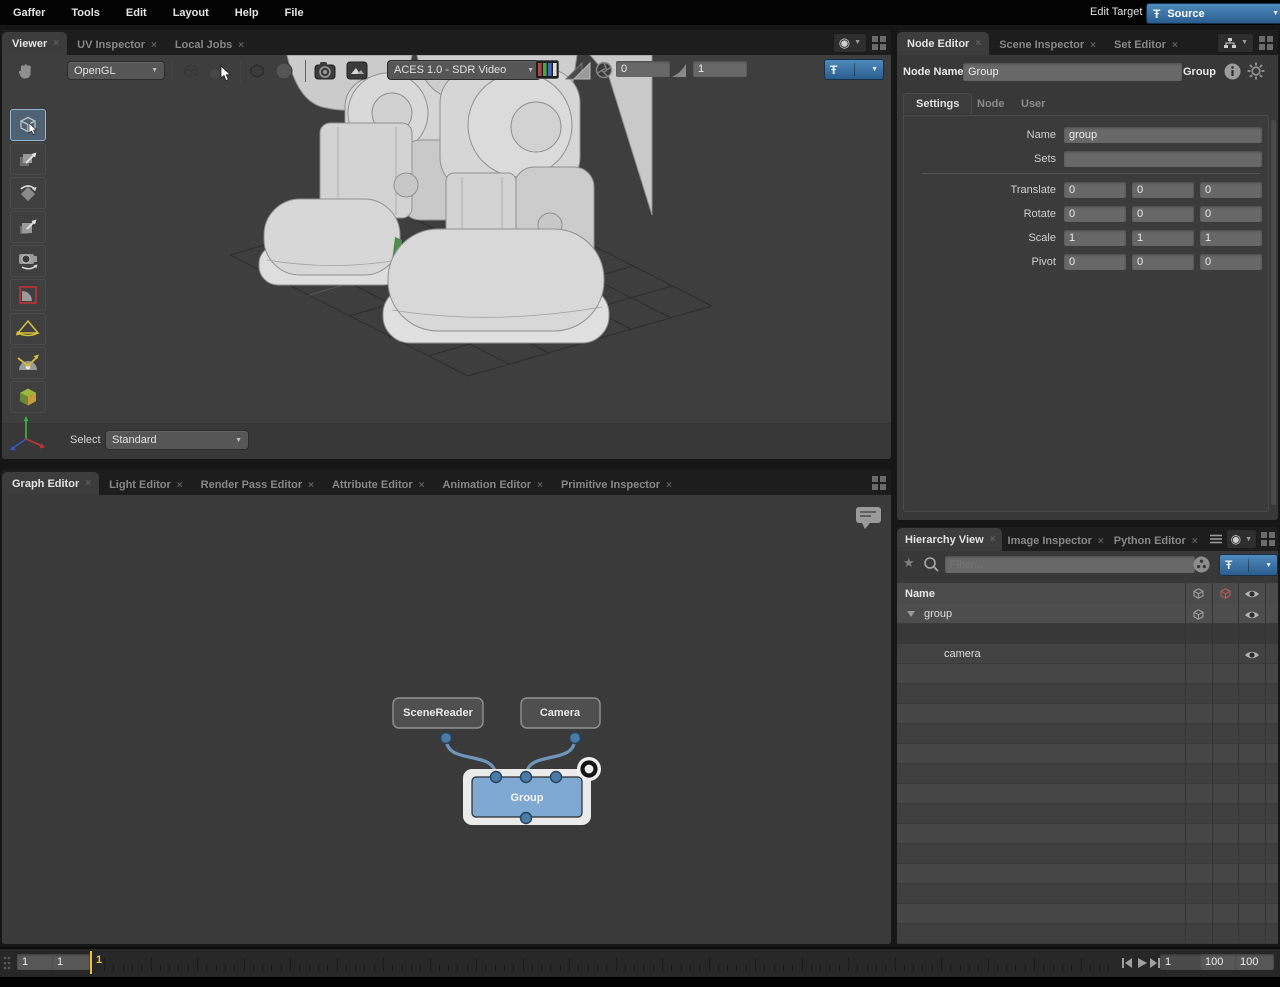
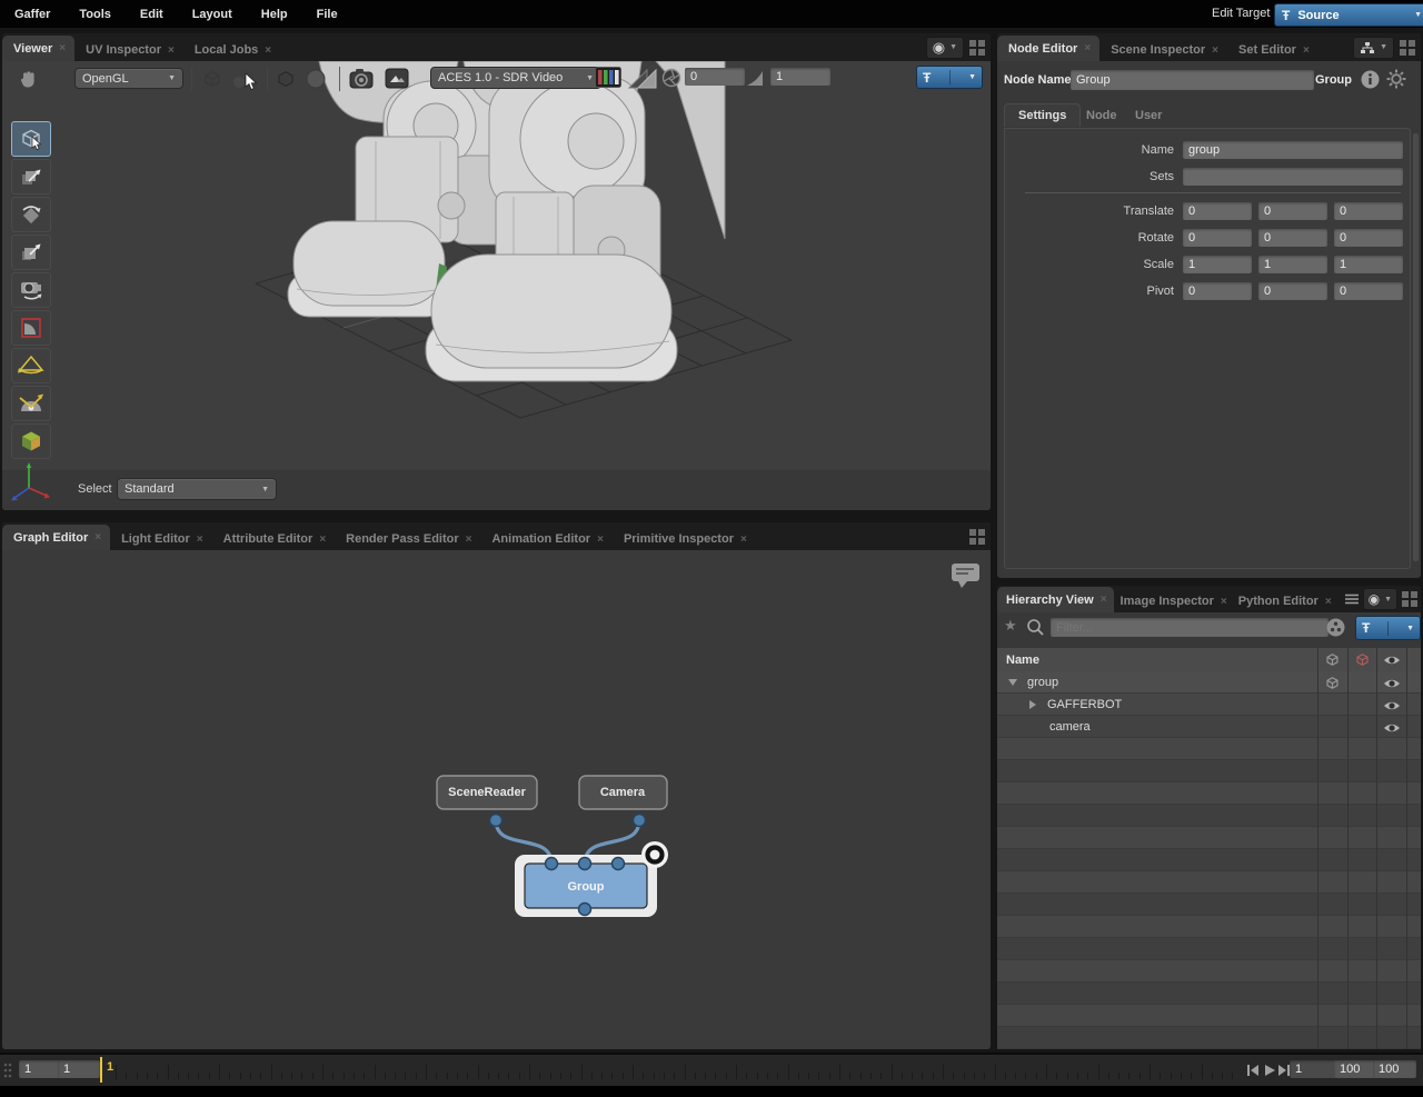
  Gaffer
  Tools
  Edit
  Layout
  Help
  File
  Edit Target
  Ŧ
  Source
  Viewer
  ×
  UV Inspector
  ×
  Local Jobs
  ×
  ◉
  OpenGL
  ACES 1.0 - SDR Video
  0
  1
  Ŧ
  Select
  Standard
  Node Editor
  ×
  Scene Inspector
  ×
  Set Editor
  ×
  Node Name
  Group
  Group
  Settings
  Node
  User
  Name
  group
  Sets
  Translate
  0
  0
  0
  Rotate
  0
  0
  0
  Scale
  1
  1
  1
  Pivot
  0
  0
  0
  Graph Editor
  ×
  Light Editor
  ×
- Render Pass Editor
+ Attribute Editor
  ×
- Attribute Editor
+ Render Pass Editor
  ×
  Animation Editor
  ×
  Primitive Inspector
  ×
  SceneReader
  Camera
  Group
  Hierarchy View
  ×
  Image Inspector
  ×
  Python Editor
  ×
  ◉
  ★
  Ŧ
  Name
  group
+ GAFFERBOT
  camera
  1
  1
  1
  1
  100
  100
